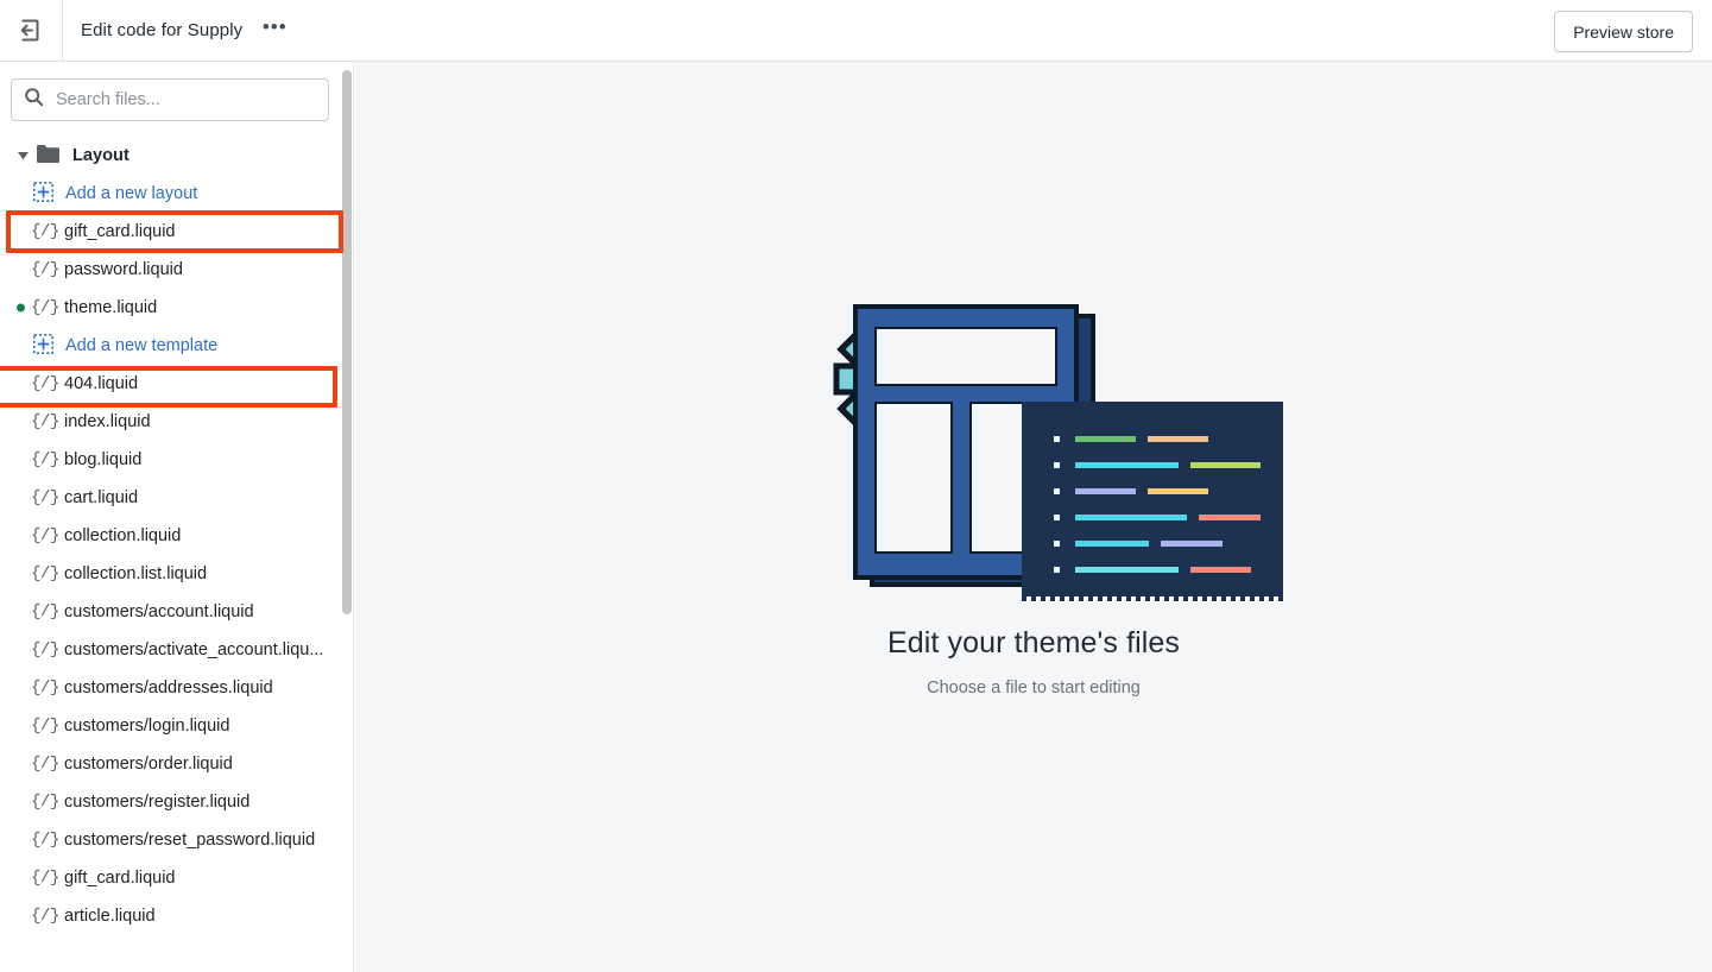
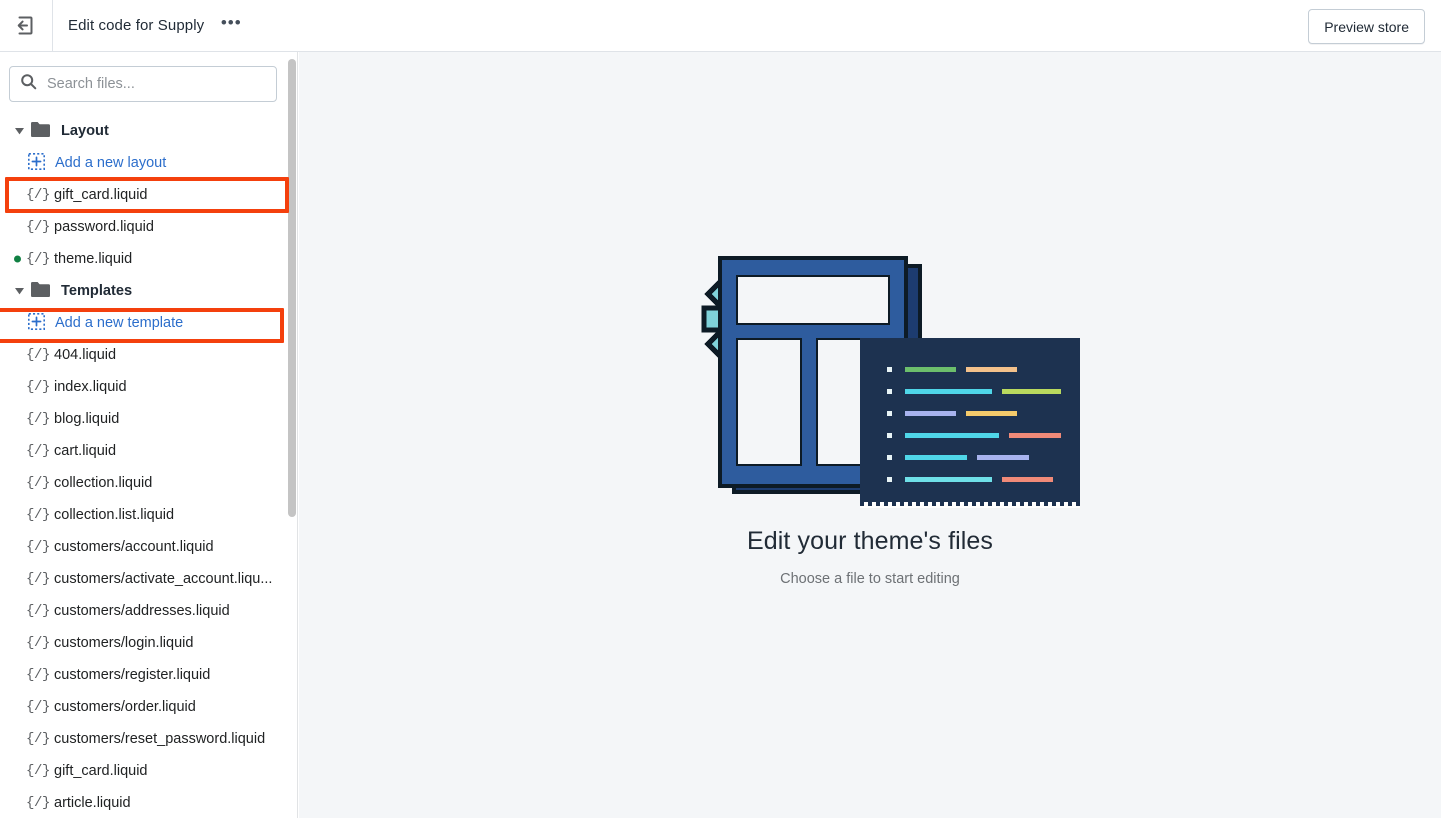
  Edit code for Supply
  •••
  Preview store
  Search files...
  Layout
  Add a new layout
  {/}
  gift_card.liquid
  {/}
  password.liquid
  {/}
  theme.liquid
+ Templates
  Add a new template
  {/}
  404.liquid
  {/}
  index.liquid
  {/}
  blog.liquid
  {/}
  cart.liquid
  {/}
  collection.liquid
  {/}
  collection.list.liquid
  {/}
  customers/account.liquid
  {/}
  customers/activate_account.liqu...
  {/}
  customers/addresses.liquid
  {/}
  customers/login.liquid
  {/}
- customers/order.liquid
+ customers/register.liquid
  {/}
- customers/register.liquid
+ customers/order.liquid
  {/}
  customers/reset_password.liquid
  {/}
  gift_card.liquid
  {/}
  article.liquid
  Edit your theme's files
  Choose a file to start editing
